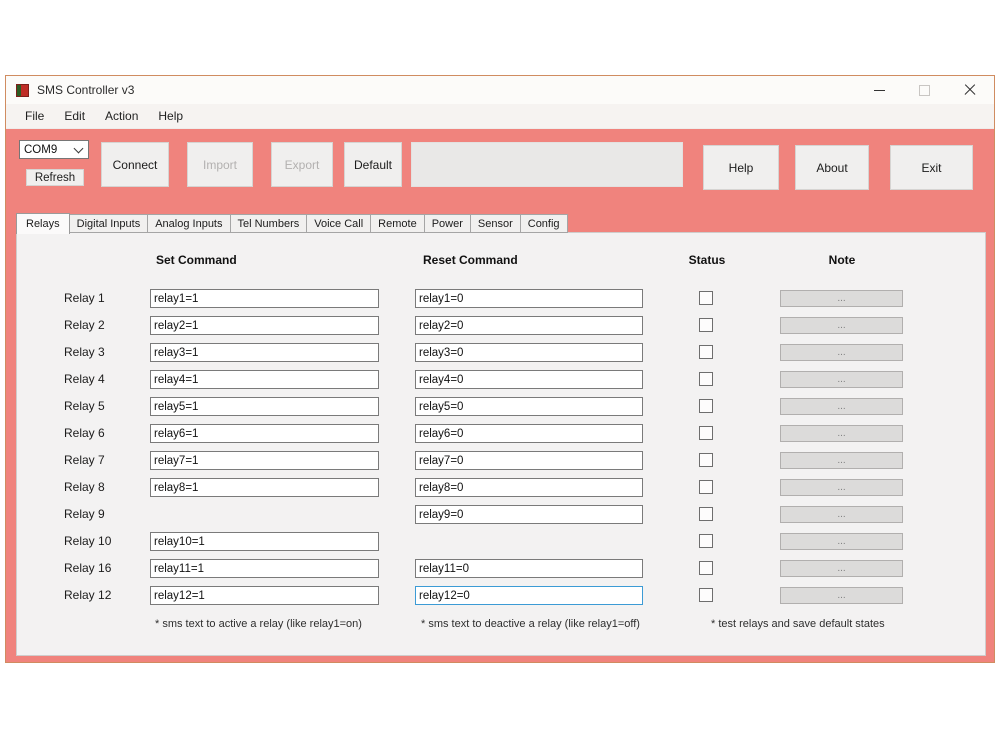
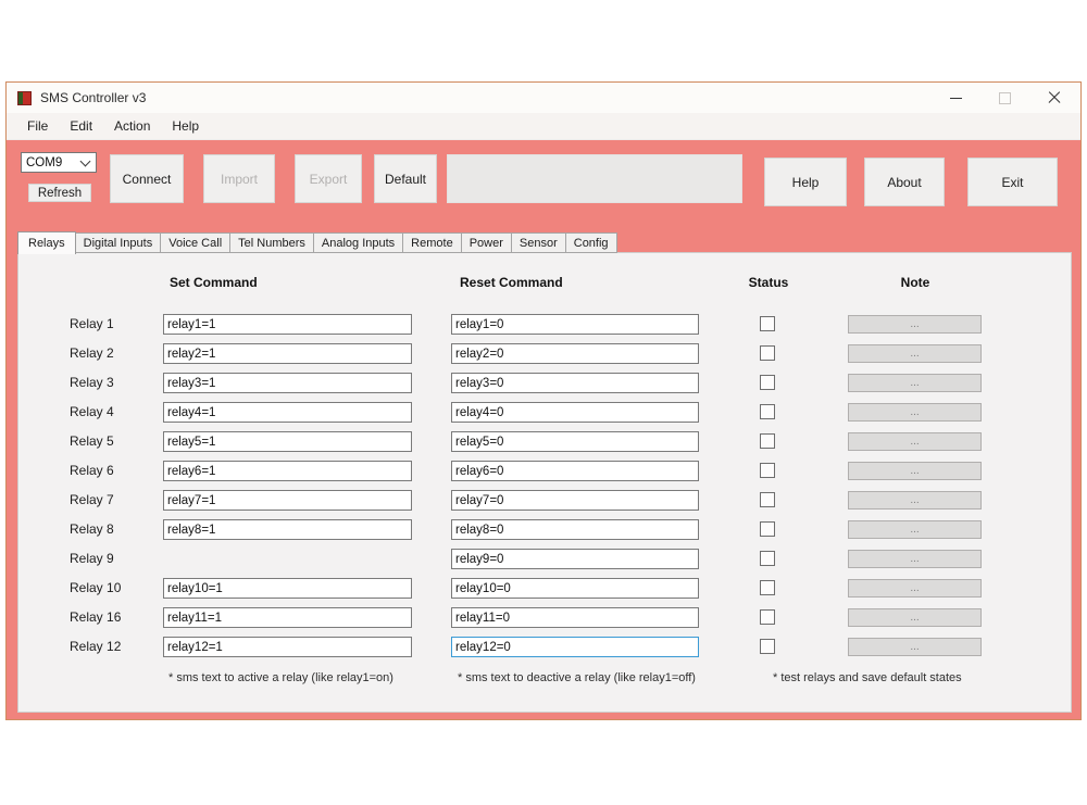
  SMS Controller v3
  File
  Edit
  Action
  Help
  COM9
  Refresh
  Connect
  Import
  Export
  Default
  Help
  About
  Exit
  Relays
  Digital Inputs
- Analog Inputs
+ Voice Call
  Tel Numbers
- Voice Call
+ Analog Inputs
  Remote
  Power
  Sensor
  Config
  Set Command
  Reset Command
  Status
  Note
  Relay 1
  relay1=1
  relay1=0
  ...
  Relay 2
  relay2=1
  relay2=0
  ...
  Relay 3
  relay3=1
  relay3=0
  ...
  Relay 4
  relay4=1
  relay4=0
  ...
  Relay 5
  relay5=1
  relay5=0
  ...
  Relay 6
  relay6=1
  relay6=0
  ...
  Relay 7
  relay7=1
  relay7=0
  ...
  Relay 8
  relay8=1
  relay8=0
  ...
  Relay 9
  relay9=0
  ...
  Relay 10
  relay10=1
+ relay10=0
  ...
  Relay 16
  relay11=1
  relay11=0
  ...
  Relay 12
  relay12=1
  relay12=0
  ...
  * sms text to active a relay (like relay1=on)
  * sms text to deactive a relay (like relay1=off)
  * test relays and save default states
